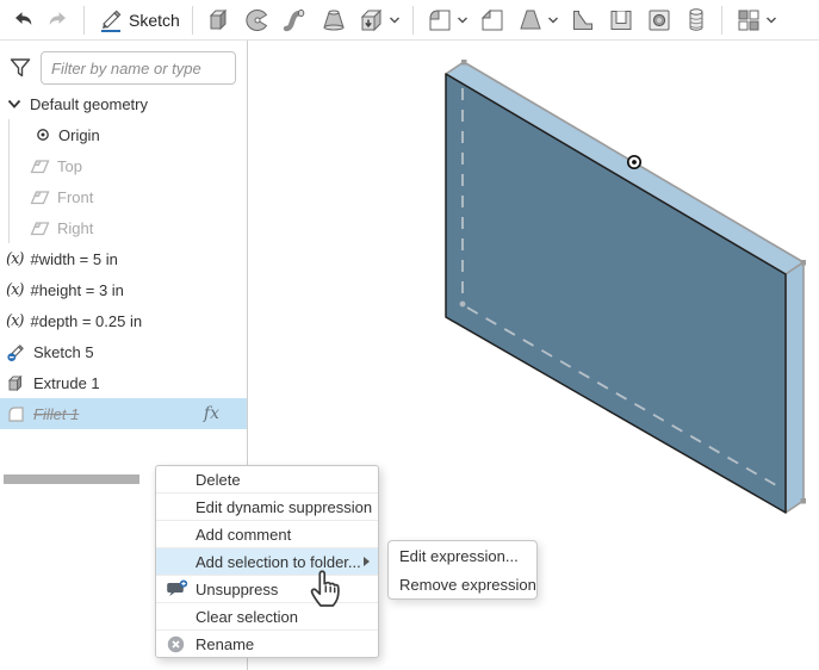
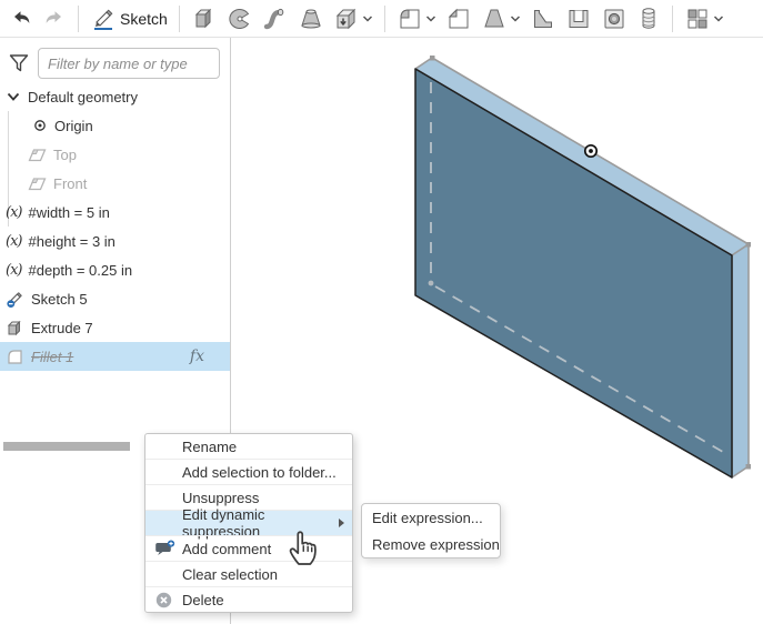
  Sketch
  Filter by name or type
  Default geometry
  Origin
  Top
  Front
- Right
  (x)
  #width = 5 in
  (x)
  #height = 3 in
  (x)
  #depth = 0.25 in
  Sketch 5
- Extrude 1
+ Extrude 7
  Fillet 1
  fx
- Delete
+ Rename
- Edit dynamic suppression
+ Add selection to folder...
- Add comment
+ Unsuppress
- Add selection to folder...
+ Edit dynamic suppression
- Unsuppress
+ Add comment
  Clear selection
- Rename
+ Delete
  Edit expression...
  Remove expression
